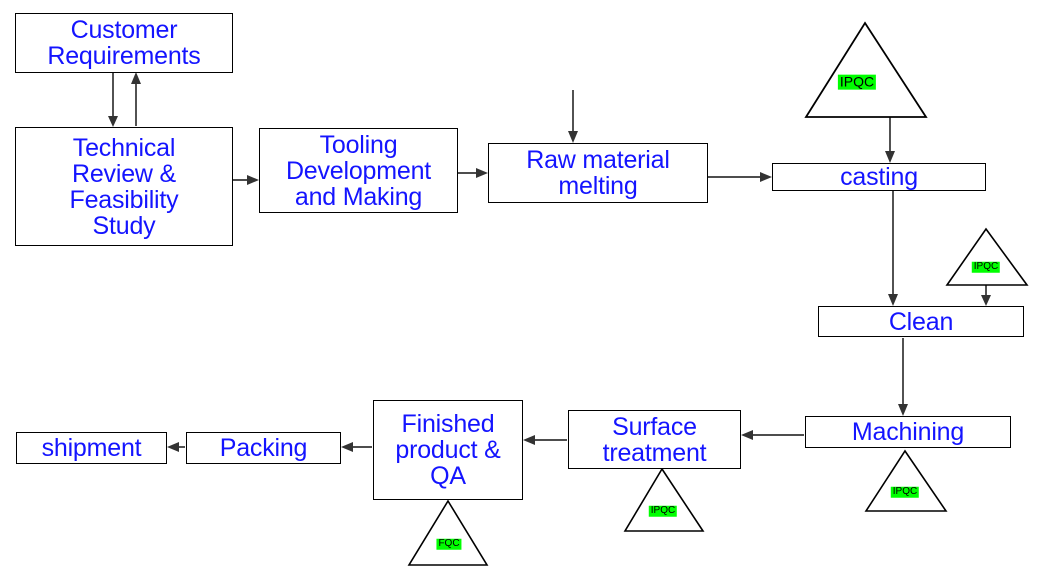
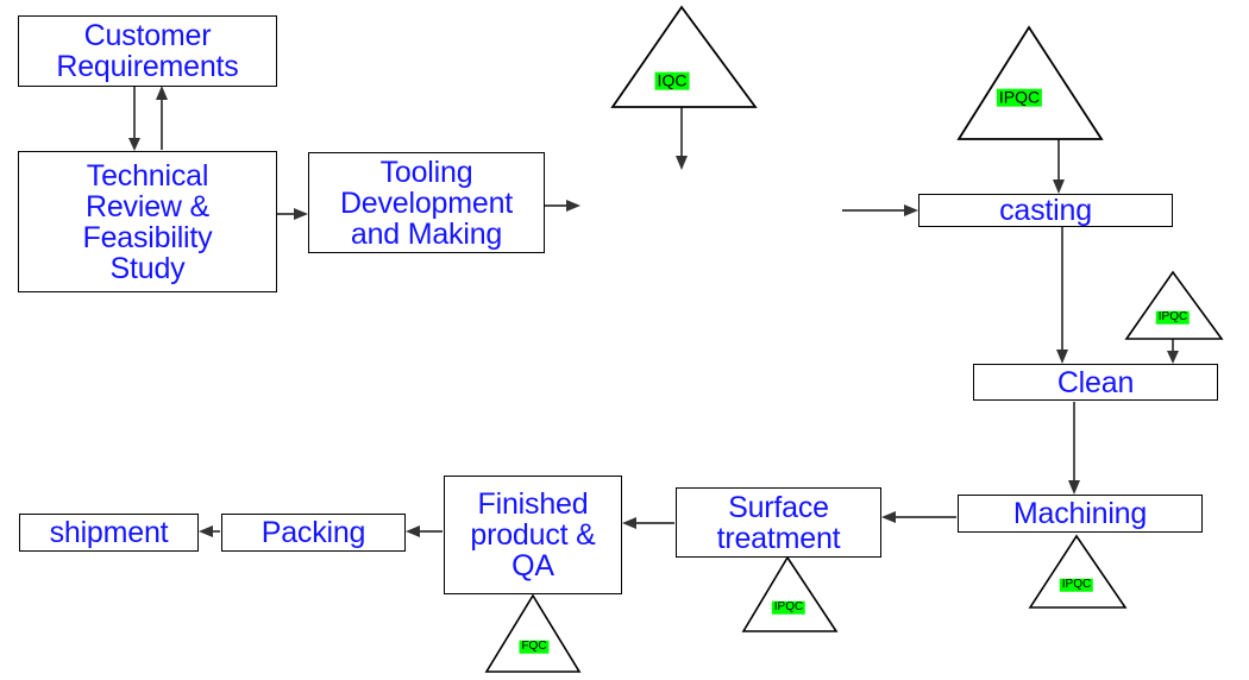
+ IQC
  IPQC
  IPQC
  IPQC
  IPQC
  FQC
  Customer
  Requirements
  Technical
  Review &
  Feasibility
  Study
  Tooling
  Development
  and Making
- Raw material
- melting
  casting
  Clean
  Machining
  Surface
  treatment
  Finished
  product &
  QA
  Packing
  shipment
